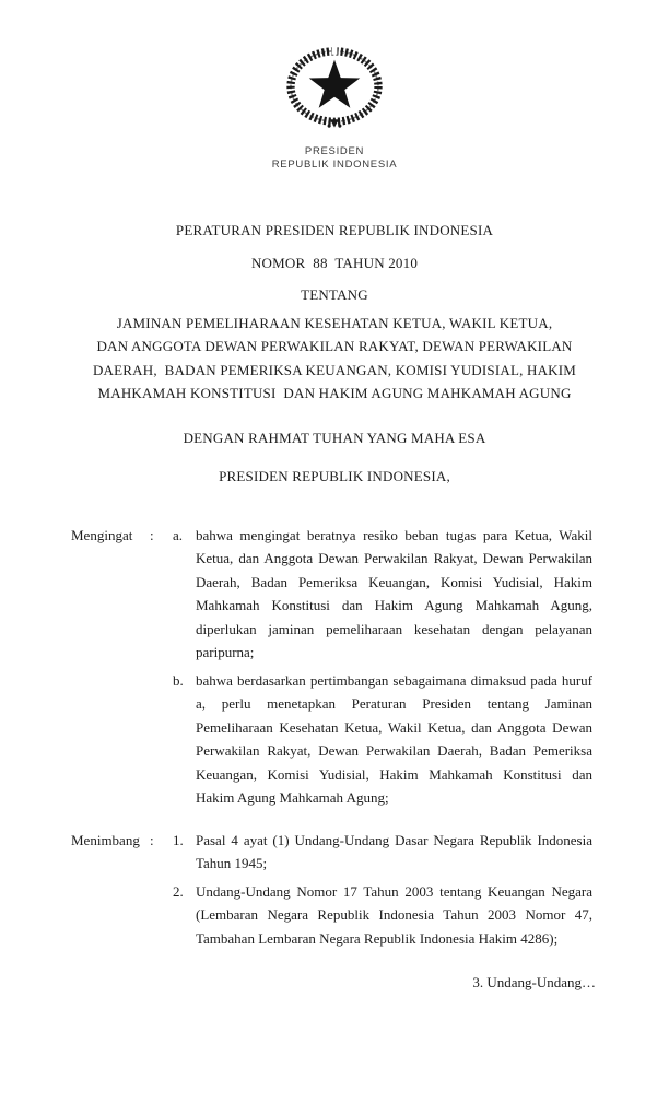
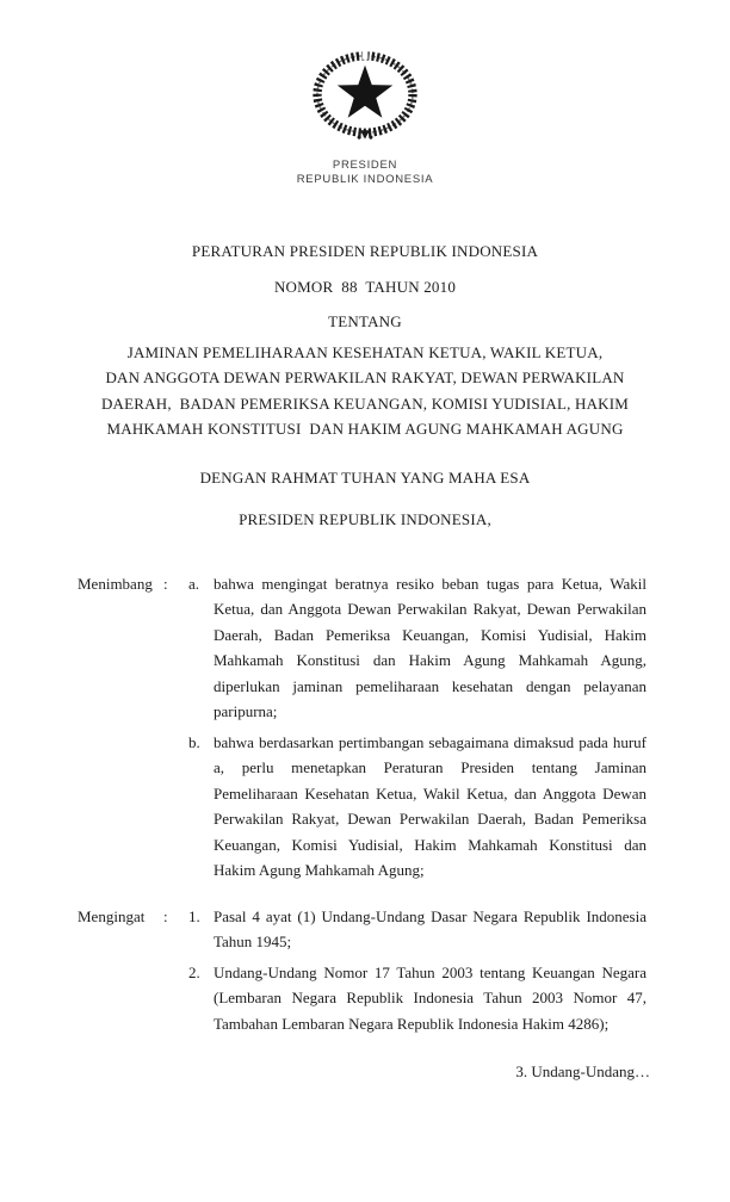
  PRESIDEN
  REPUBLIK INDONESIA
  PERATURAN PRESIDEN REPUBLIK INDONESIA
  NOMOR 88 TAHUN 2010
  TENTANG
  JAMINAN PEMELIHARAAN KESEHATAN KETUA, WAKIL KETUA,
  DAN ANGGOTA DEWAN PERWAKILAN RAKYAT, DEWAN PERWAKILAN
  DAERAH, BADAN PEMERIKSA KEUANGAN, KOMISI YUDISIAL, HAKIM
  MAHKAMAH KONSTITUSI DAN HAKIM AGUNG MAHKAMAH AGUNG
  DENGAN RAHMAT TUHAN YANG MAHA ESA
  PRESIDEN REPUBLIK INDONESIA,
- Mengingat
+ Menimbang
  :
  a.
  bahwa mengingat beratnya resiko beban tugas para Ketua, Wakil Ketua, dan Anggota Dewan Perwakilan Rakyat, Dewan Perwakilan Daerah, Badan Pemeriksa Keuangan, Komisi Yudisial, Hakim Mahkamah Konstitusi dan Hakim Agung Mahkamah Agung, diperlukan jaminan pemeliharaan kesehatan dengan pelayanan paripurna;
  b.
  bahwa berdasarkan pertimbangan sebagaimana dimaksud pada huruf a, perlu menetapkan Peraturan Presiden tentang Jaminan Pemeliharaan Kesehatan Ketua, Wakil Ketua, dan Anggota Dewan Perwakilan Rakyat, Dewan Perwakilan Daerah, Badan Pemeriksa Keuangan, Komisi Yudisial, Hakim Mahkamah Konstitusi dan Hakim Agung Mahkamah Agung;
- Menimbang
+ Mengingat
  :
  1.
  Pasal 4 ayat (1) Undang-Undang Dasar Negara Republik Indonesia Tahun 1945;
  2.
  Undang-Undang Nomor 17 Tahun 2003 tentang Keuangan Negara (Lembaran Negara Republik Indonesia Tahun 2003 Nomor 47, Tambahan Lembaran Negara Republik Indonesia Hakim 4286);
  3. Undang-Undang…
